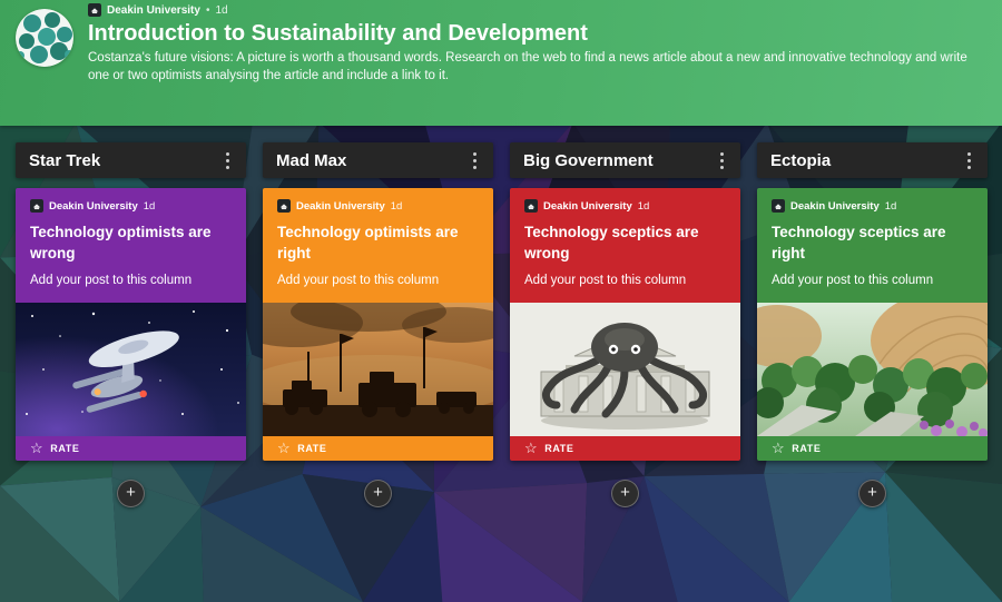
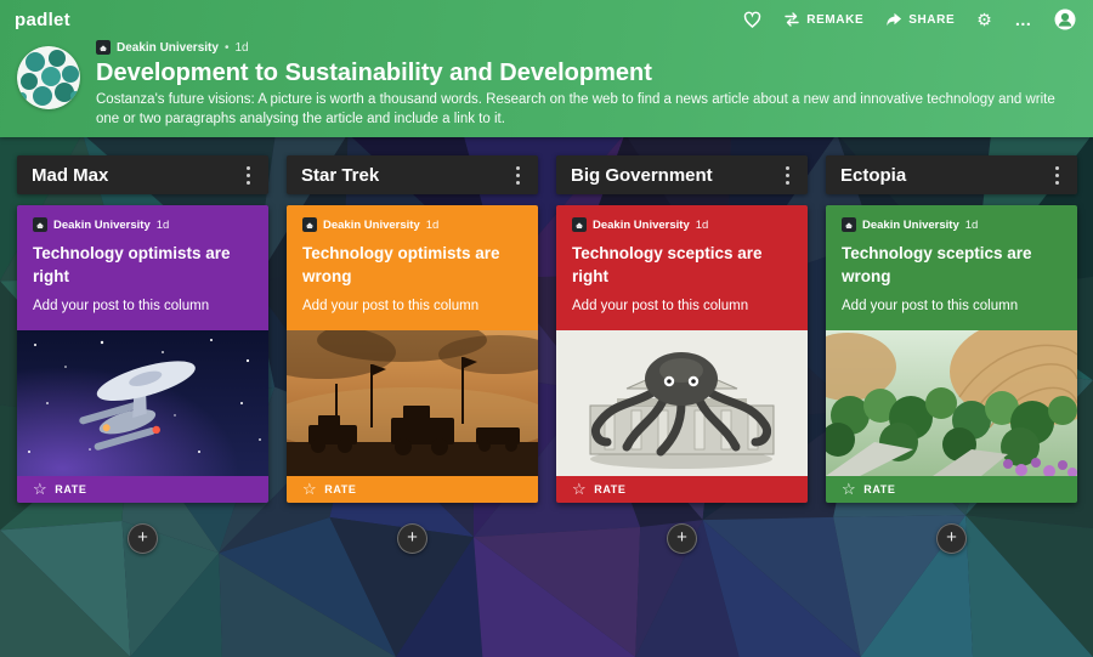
+ padlet
+ REMAKE
+ SHARE
+ ⚙
+ …
  Deakin University
  •
  1d
- Introduction to Sustainability and Development
+ Development to Sustainability and Development
- Costanza's future visions: A picture is worth a thousand words. Research on the web to find a news article about a new and innovative technology and write one or two optimists analysing the article and include a link to it.
+ Costanza's future visions: A picture is worth a thousand words. Research on the web to find a news article about a new and innovative technology and write one or two paragraphs analysing the article and include a link to it.
- Star Trek
+ Mad Max
  Deakin University
  1d
- Technology optimists are wrong
+ Technology optimists are right
  Add your post to this column
  ☆
  RATE
  +
- Mad Max
+ Star Trek
  Deakin University
  1d
- Technology optimists are right
+ Technology optimists are wrong
  Add your post to this column
  ☆
  RATE
  +
  Big Government
  Deakin University
  1d
- Technology sceptics are wrong
+ Technology sceptics are right
  Add your post to this column
  ☆
  RATE
  +
  Ectopia
  Deakin University
  1d
- Technology sceptics are right
+ Technology sceptics are wrong
  Add your post to this column
  ☆
  RATE
  +
